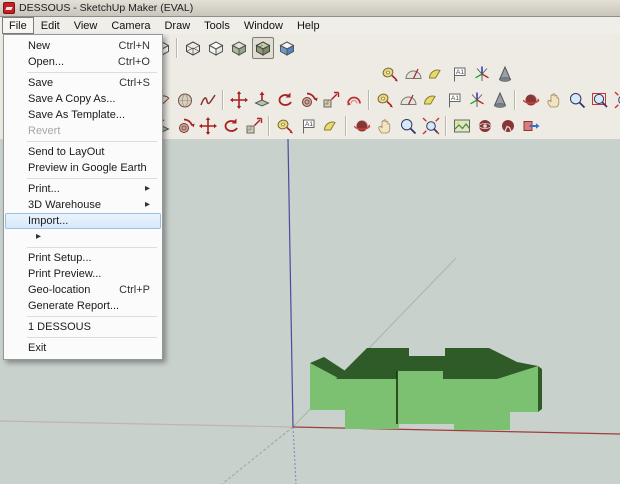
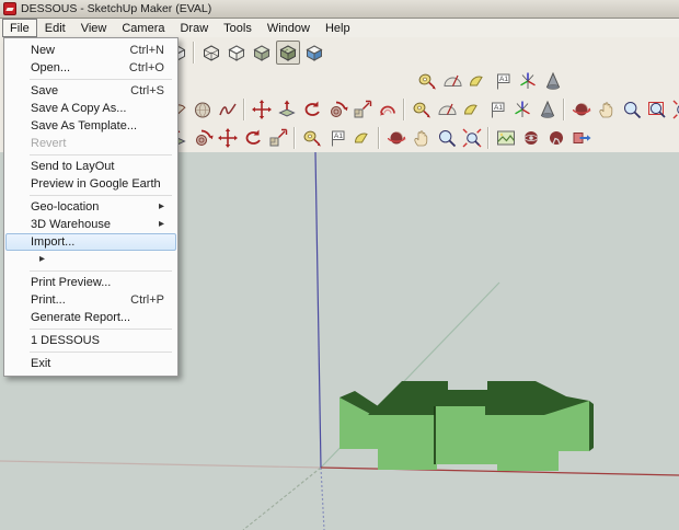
  DESSOUS - SketchUp Maker (EVAL)
  File
  Edit
  View
  Camera
  Draw
  Tools
  Window
  Help
  New
  Ctrl+N
  Open...
  Ctrl+O
  Save
  Ctrl+S
  Save A Copy As...
  Save As Template...
  Revert
  Send to LayOut
  Preview in Google Earth
- Print...
+ Geo-location
  ▸
  3D Warehouse
  ▸
  Import...
  ▸
- Print Setup...
  Print Preview...
- Geo-location
+ Print...
  Ctrl+P
  Generate Report...
  1 DESSOUS
  Exit
